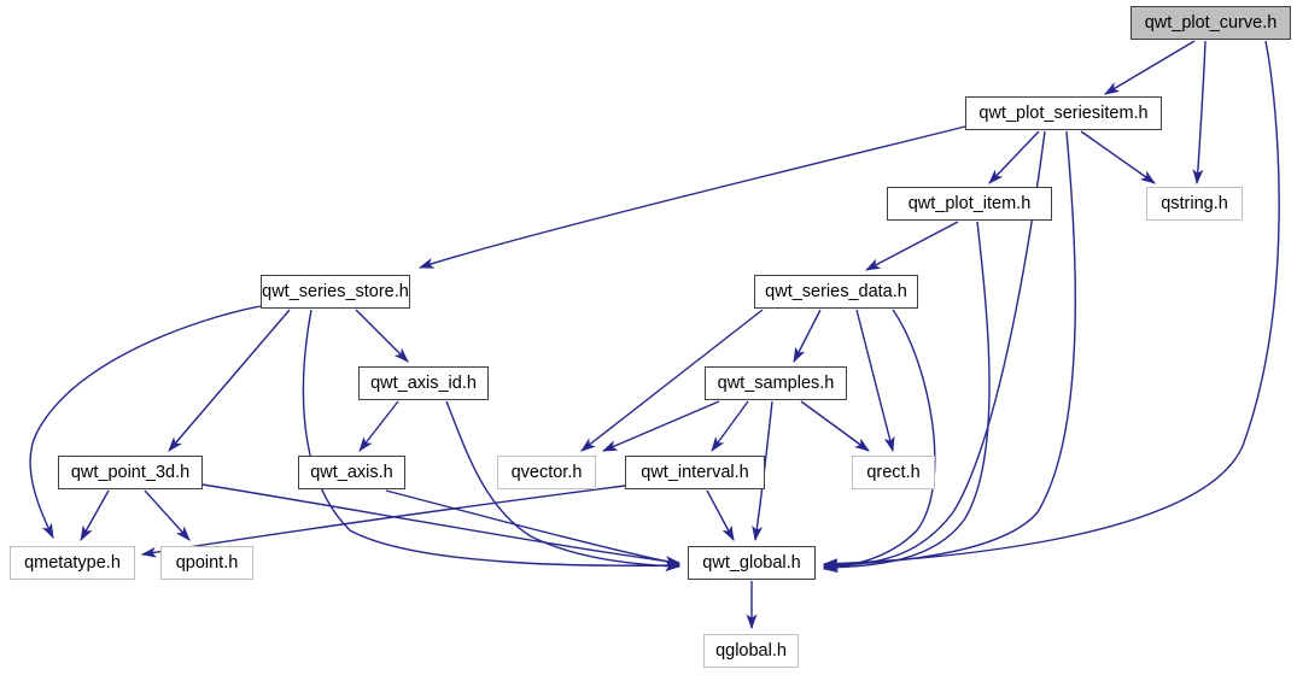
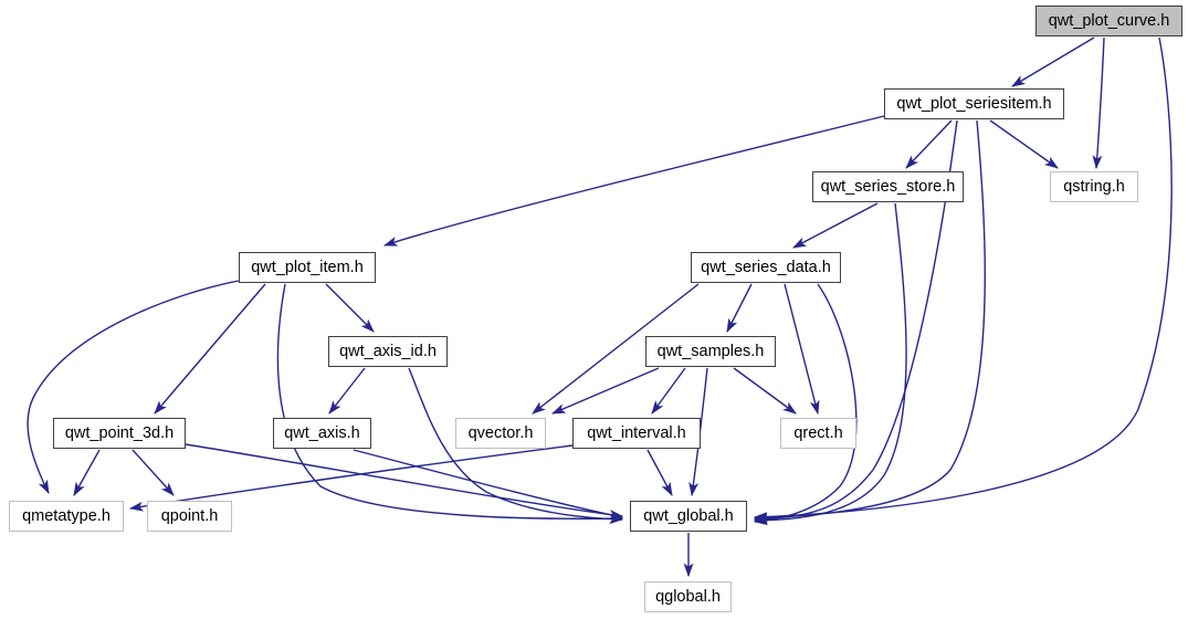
  qwt_plot_curve.h
  qwt_plot_seriesitem.h
- qwt_plot_item.h
+ qwt_series_store.h
  qstring.h
- qwt_series_store.h
+ qwt_plot_item.h
  qwt_series_data.h
  qwt_axis_id.h
  qwt_samples.h
  qwt_point_3d.h
  qwt_axis.h
  qvector.h
  qwt_interval.h
  qrect.h
  qmetatype.h
  qpoint.h
  qwt_global.h
  qglobal.h
